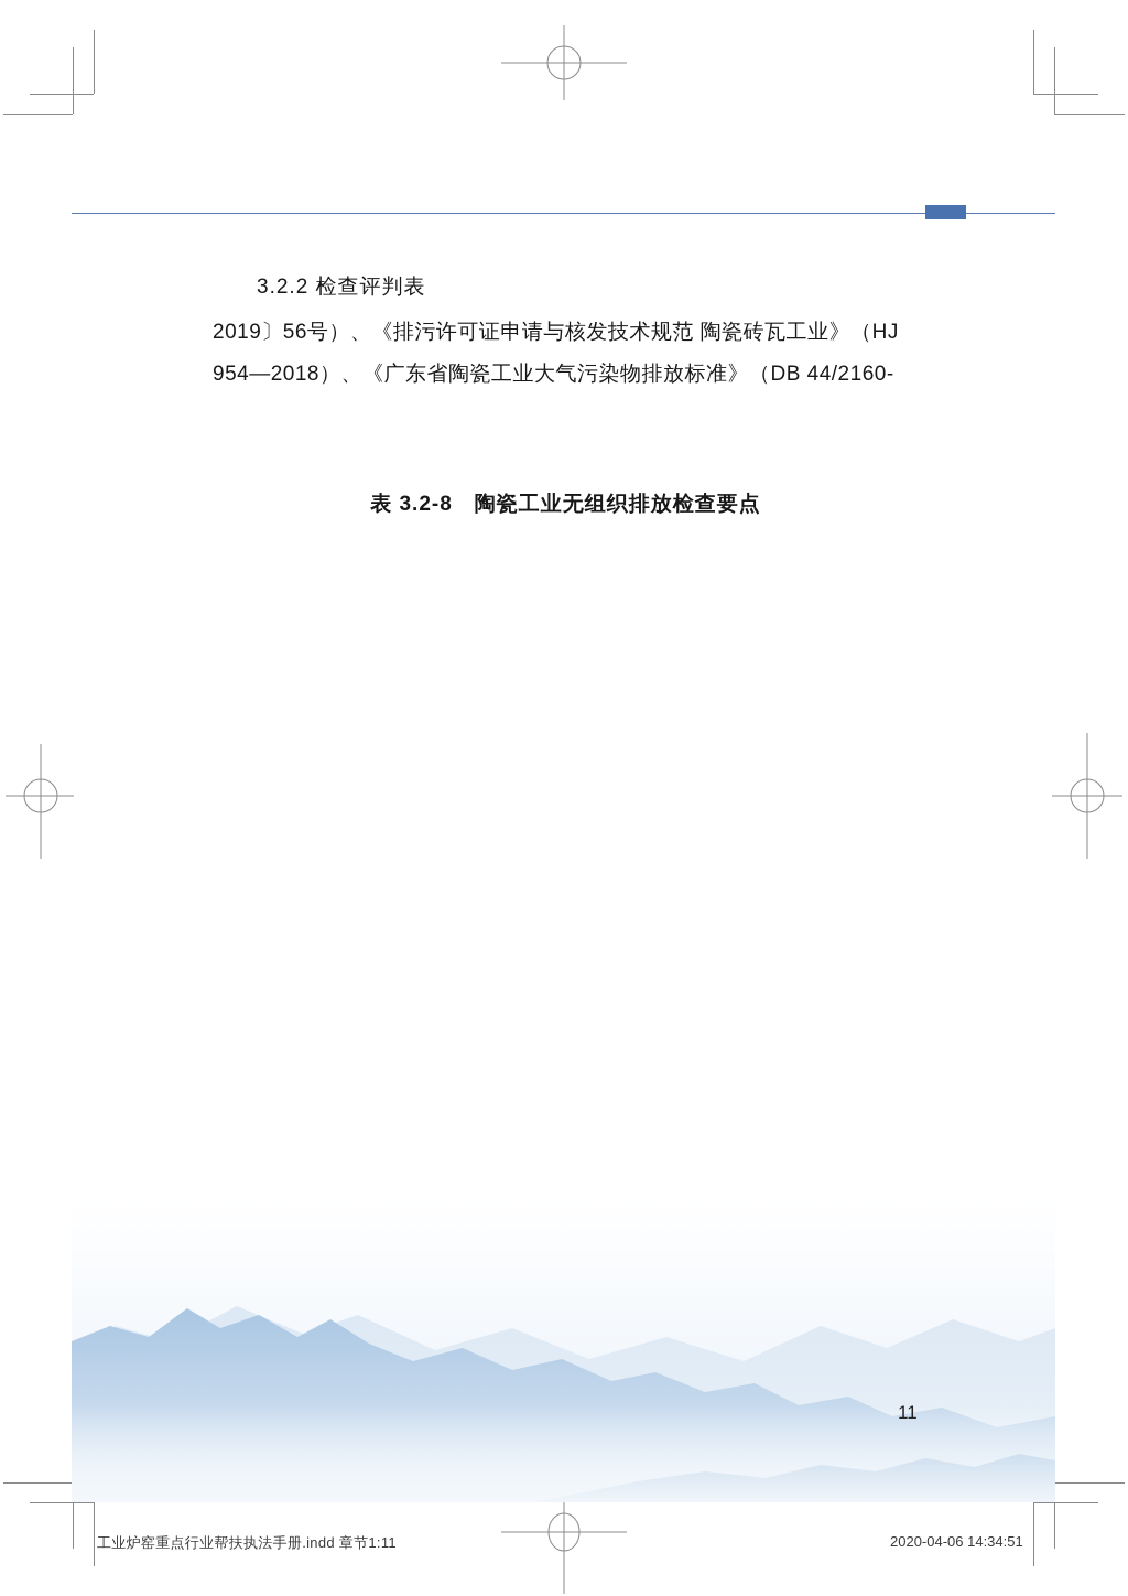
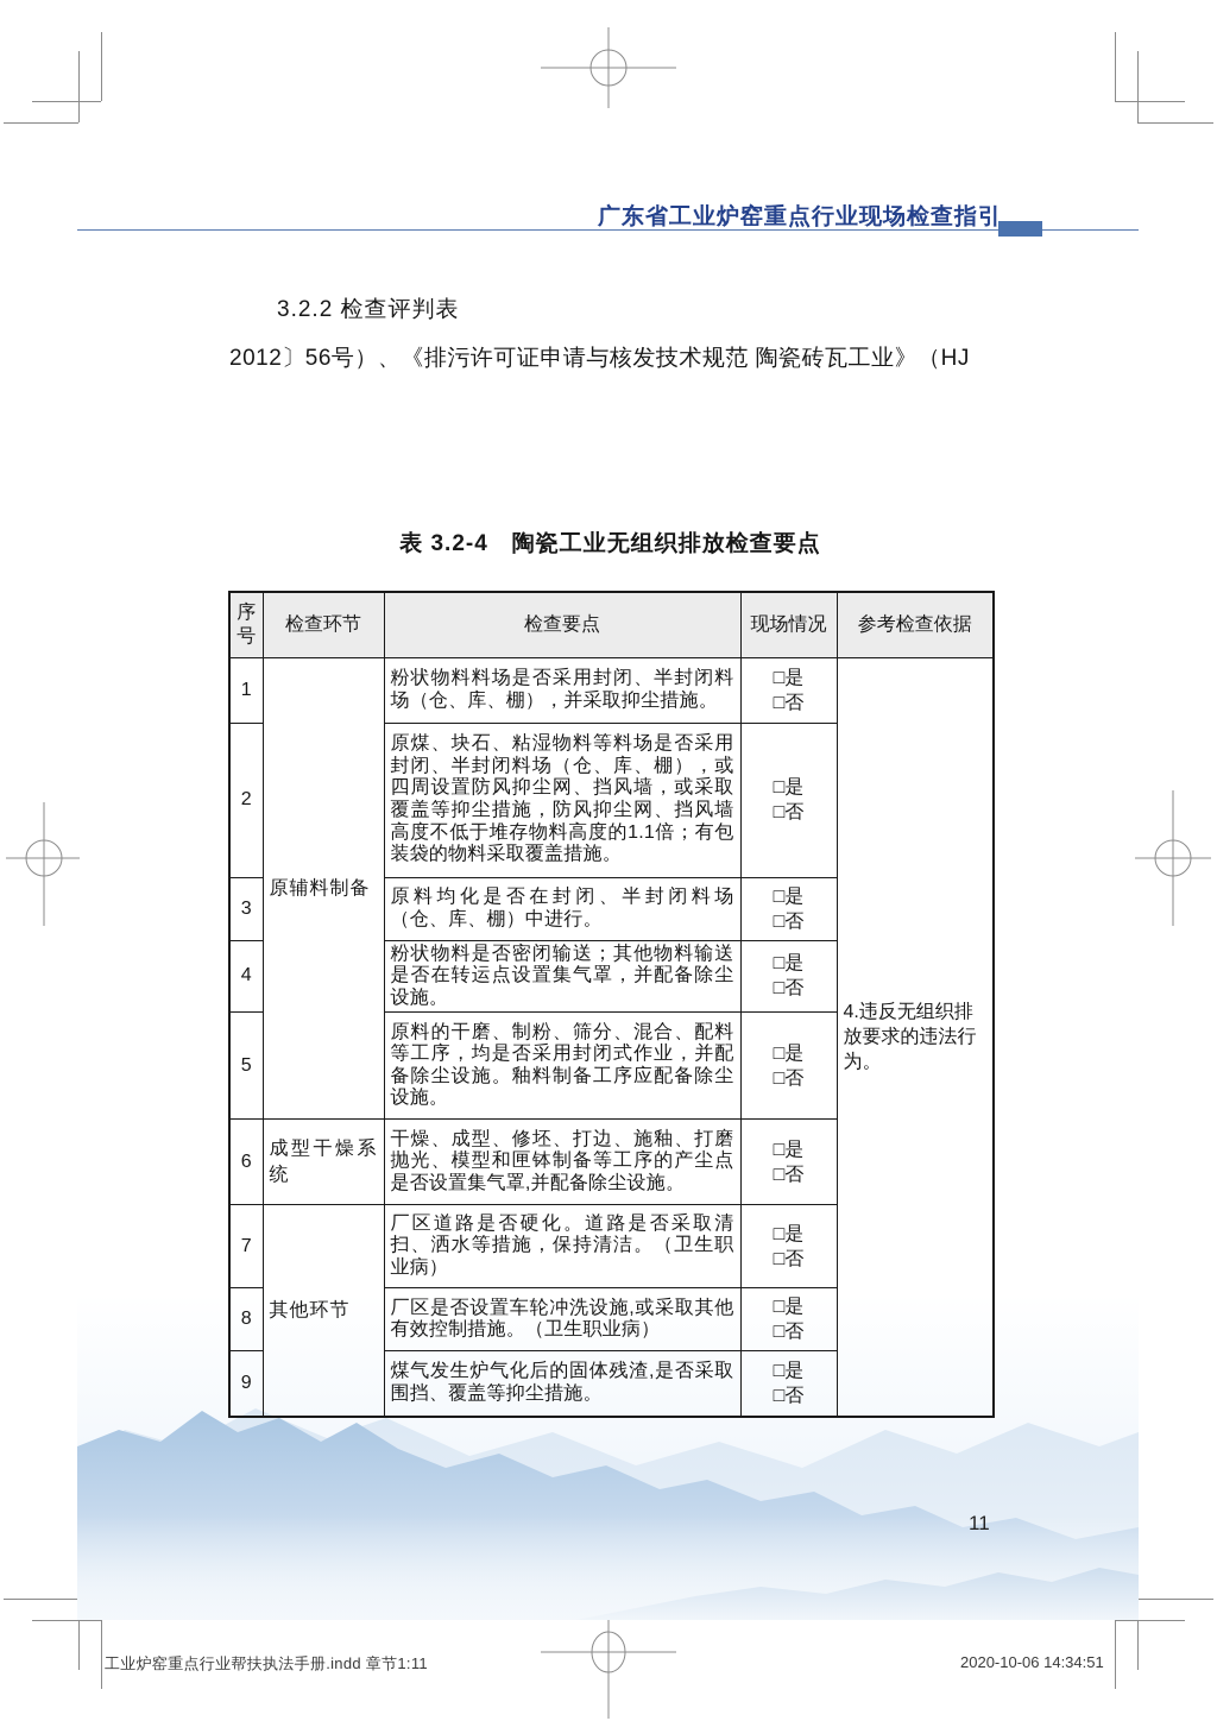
+ 广东省工业炉窑重点行业现场检查指引
  3.2.2 检查评判表
- 2019〕56号）、《排污许可证申请与核发技术规范 陶瓷砖瓦工业》（HJ
+ 2012〕56号）、《排污许可证申请与核发技术规范 陶瓷砖瓦工业》（HJ
- 954—2018）、《广东省陶瓷工业大气污染物排放标准》（DB 44/2160-
- 表 3.2-8 陶瓷工业无组织排放检查要点
+ 表 3.2-4 陶瓷工业无组织排放检查要点
+ 序号	检查环节	检查要点	现场情况	参考检查依据
+ 1	原辅料制备	粉状物料料场是否采用封闭、半封闭料场（仓、库、棚），并采取抑尘措施。	□是 □否	4.违反无组织排放要求的违法行为。
+ 2	原煤、块石、粘湿物料等料场是否采用封闭、半封闭料场（仓、库、棚），或四周设置防风抑尘网、挡风墙，或采取覆盖等抑尘措施，防风抑尘网、挡风墙高度不低于堆存物料高度的1.1倍；有包装袋的物料采取覆盖措施。	□是 □否
+ 3	原料均化是否在封闭、半封闭料场（仓、库、棚）中进行。	□是 □否
+ 4	粉状物料是否密闭输送；其他物料输送是否在转运点设置集气罩，并配备除尘设施。	□是 □否
+ 5	原料的干磨、制粉、筛分、混合、配料等工序，均是否采用封闭式作业，并配备除尘设施。釉料制备工序应配备除尘设施。	□是 □否
+ 6	成型干燥系统	干燥、成型、修坯、打边、施釉、打磨抛光、模型和匣钵制备等工序的产尘点是否设置集气罩,并配备除尘设施。	□是 □否
+ 7	其他环节	厂区道路是否硬化。道路是否采取清扫、洒水等措施，保持清洁。（卫生职业病）	□是 □否
+ 8	厂区是否设置车轮冲洗设施,或采取其他有效控制措施。（卫生职业病）	□是 □否
+ 9	煤气发生炉气化后的固体残渣,是否采取围挡、覆盖等抑尘措施。	□是 □否
  11
  工业炉窑重点行业帮扶执法手册.indd 章节1:11
- 2020-04-06 14:34:51
+ 2020-10-06 14:34:51
